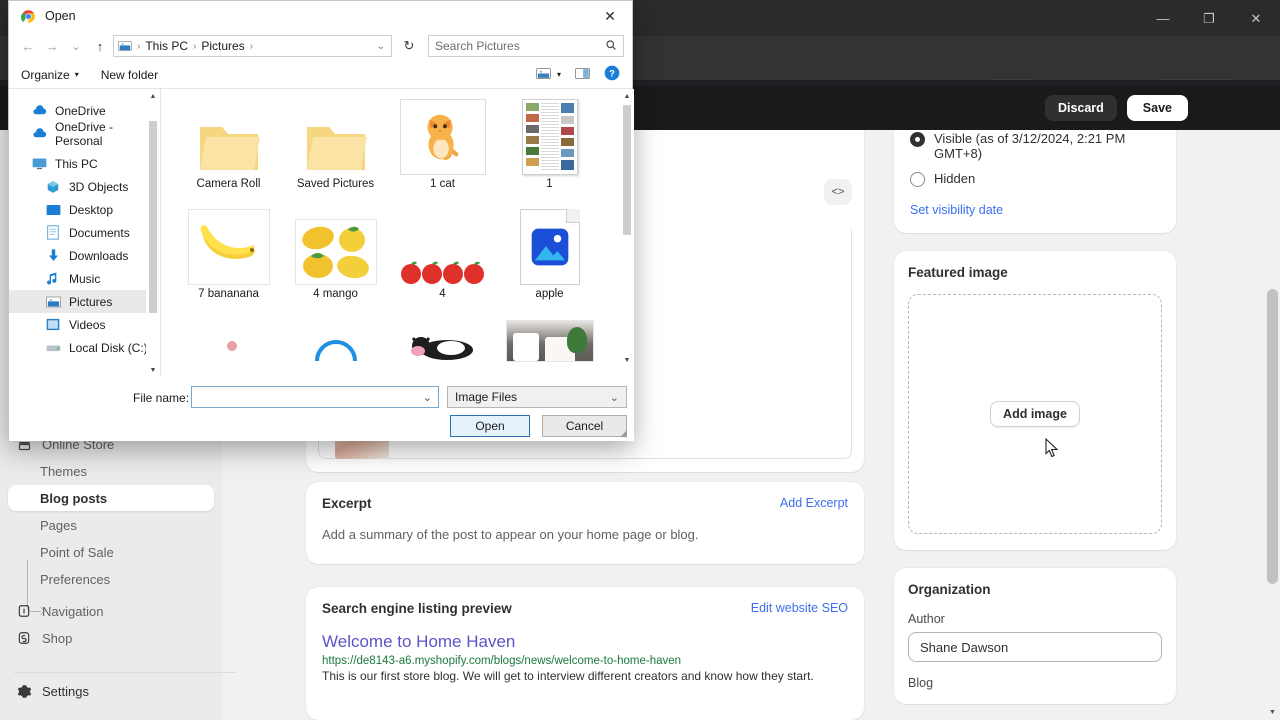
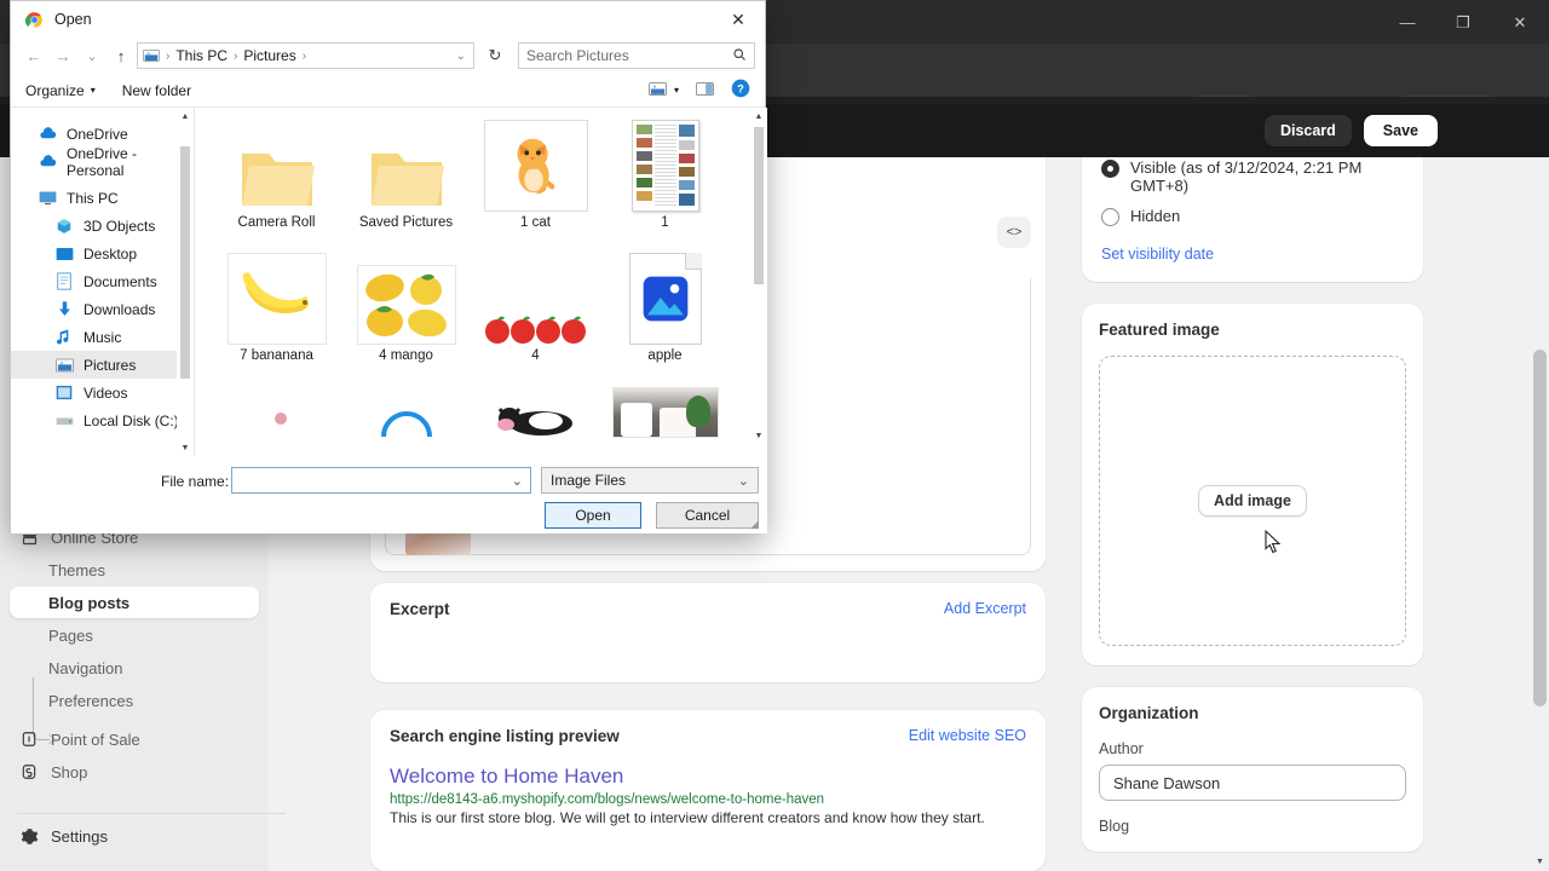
  —
  ❐
  ✕
  Online Store
  Themes
  Blog posts
  Pages
- Point of Sale
+ Navigation
  Preferences
- Navigation
+ Point of Sale
  Shop
  Settings
  <>
  Excerpt
  Add Excerpt
- Add a summary of the post to appear on your home page or blog.
  Search engine listing preview
  Edit website SEO
  Welcome to Home Haven
  https://de8143-a6.myshopify.com/blogs/news/welcome-to-home-haven
  This is our first store blog. We will get to interview different creators and know how they start.
  Visible (as of 3/12/2024, 2:21 PM GMT+8)
  Hidden
  Set visibility date
  Featured image
  Add image
  Organization
  Author
  Shane Dawson
  Blog
  Discard
  Save
  Open
  ✕
  ←
  →
  ⌄
  ↑
  ›
  This PC
  ›
  Pictures
  ›
  ⌄
  ↻
  Search Pictures
  Organize
  ▾
  New folder
  ▾
  ?
  OneDrive
  OneDrive - Personal
  This PC
  3D Objects
  Desktop
  Documents
  Downloads
  Music
  Pictures
  Videos
  Local Disk (C:
  Camera Roll
  Saved Pictures
  1 cat
  1
  7 bananana
  4 mango
  4
  apple
  File name:
  ⌄
  Image Files
  ⌄
  Open
  Cancel
  ◢
